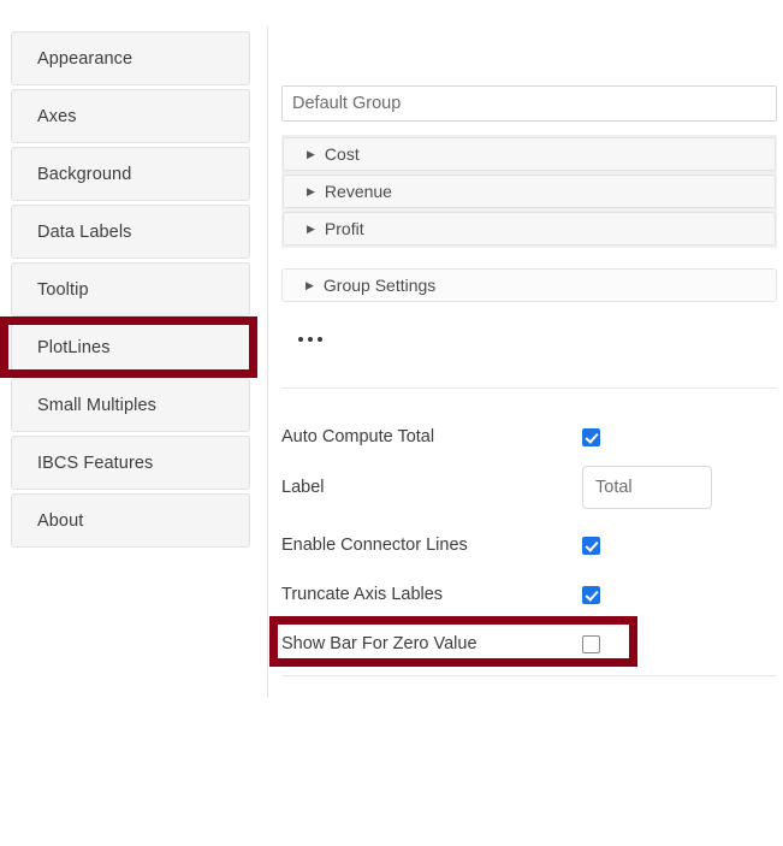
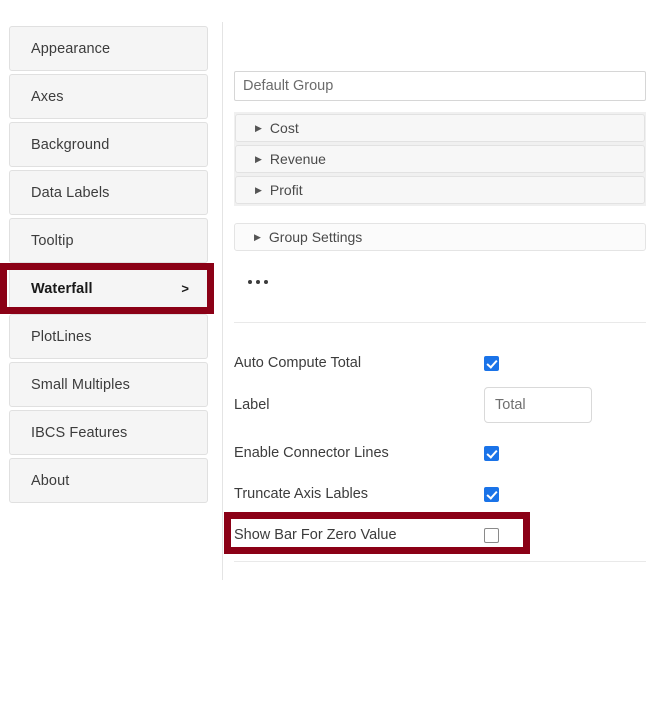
  Appearance
  Axes
  Background
  Data Labels
  Tooltip
+ Waterfall
+ >
  PlotLines
  Small Multiples
  IBCS Features
  About
  Default Group
  ▶
  Cost
  ▶
  Revenue
  ▶
  Profit
  ▶
  Group Settings
  Auto Compute Total
  Label
  Total
  Enable Connector Lines
  Truncate Axis Lables
  Show Bar For Zero Value
